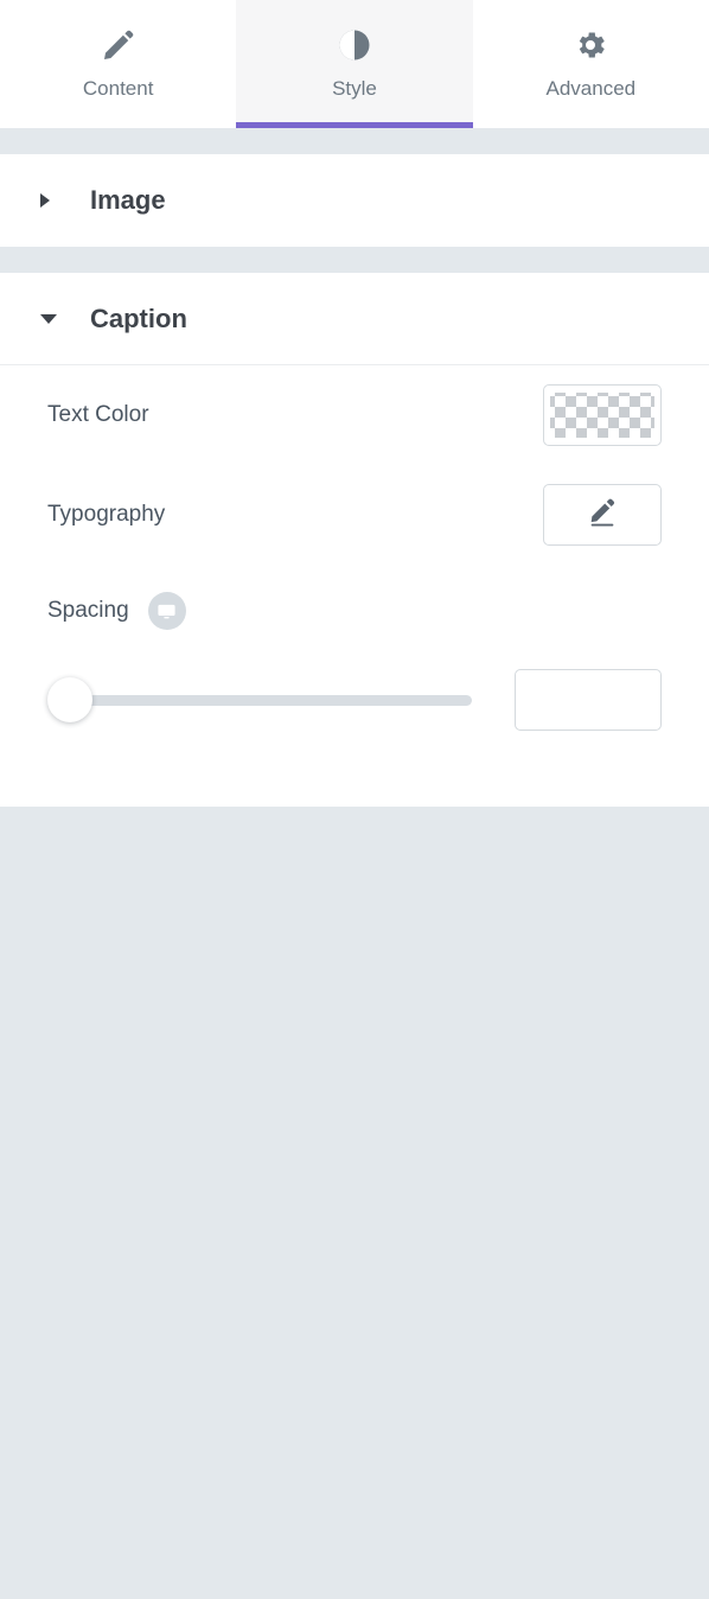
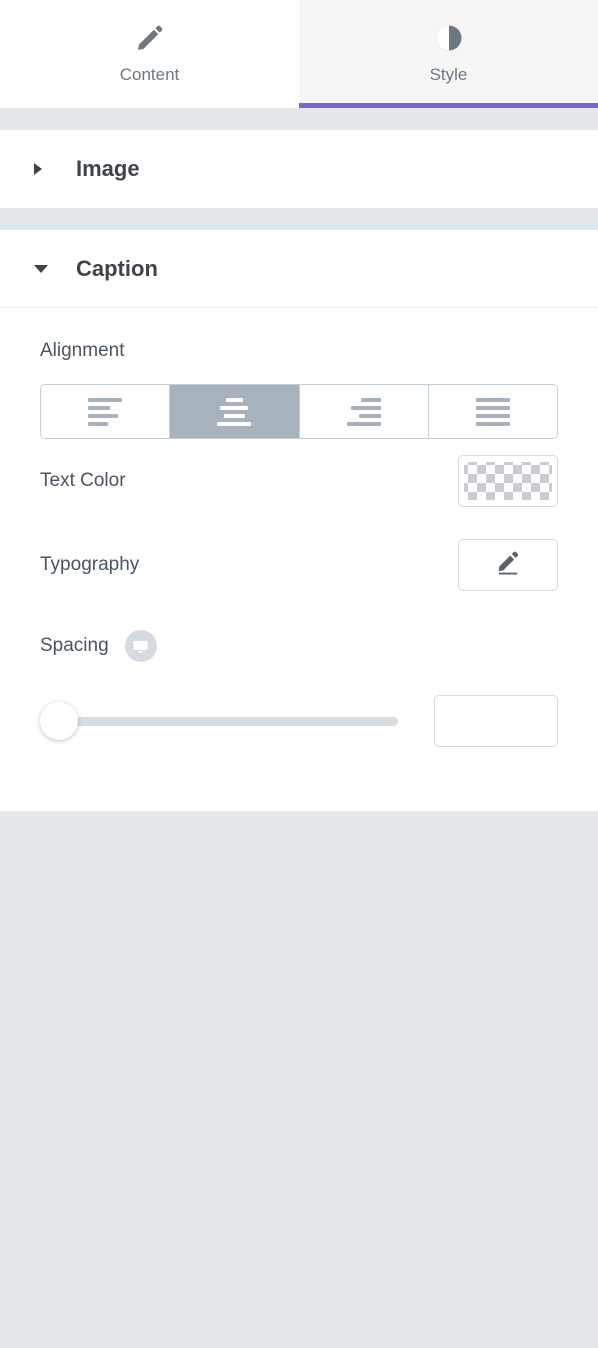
  Content
  Style
- Advanced
  Image
  Caption
+ Alignment
  Text Color
  Typography
  Spacing
